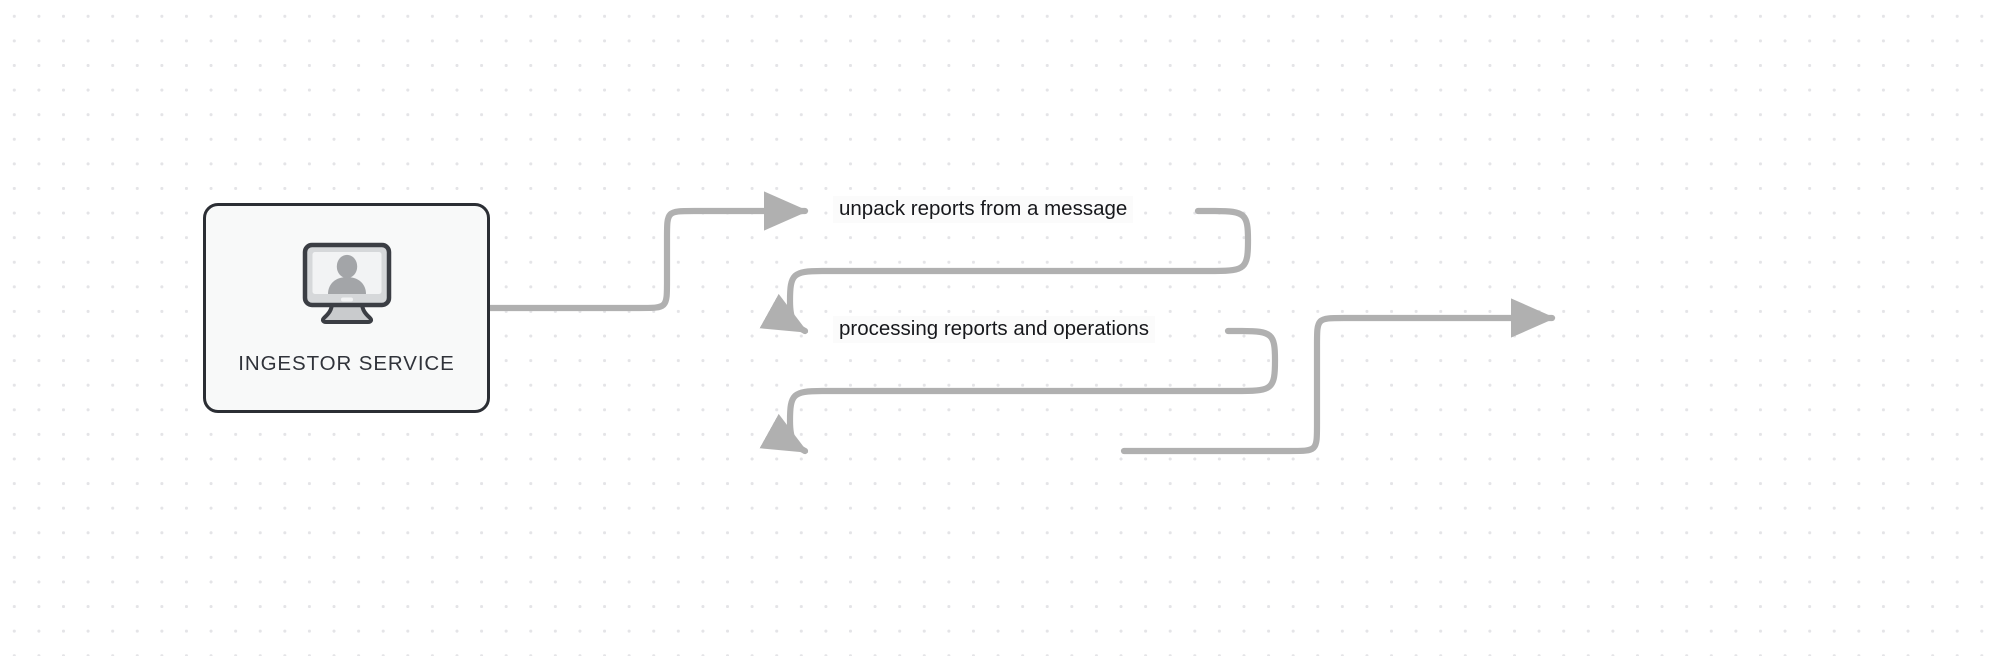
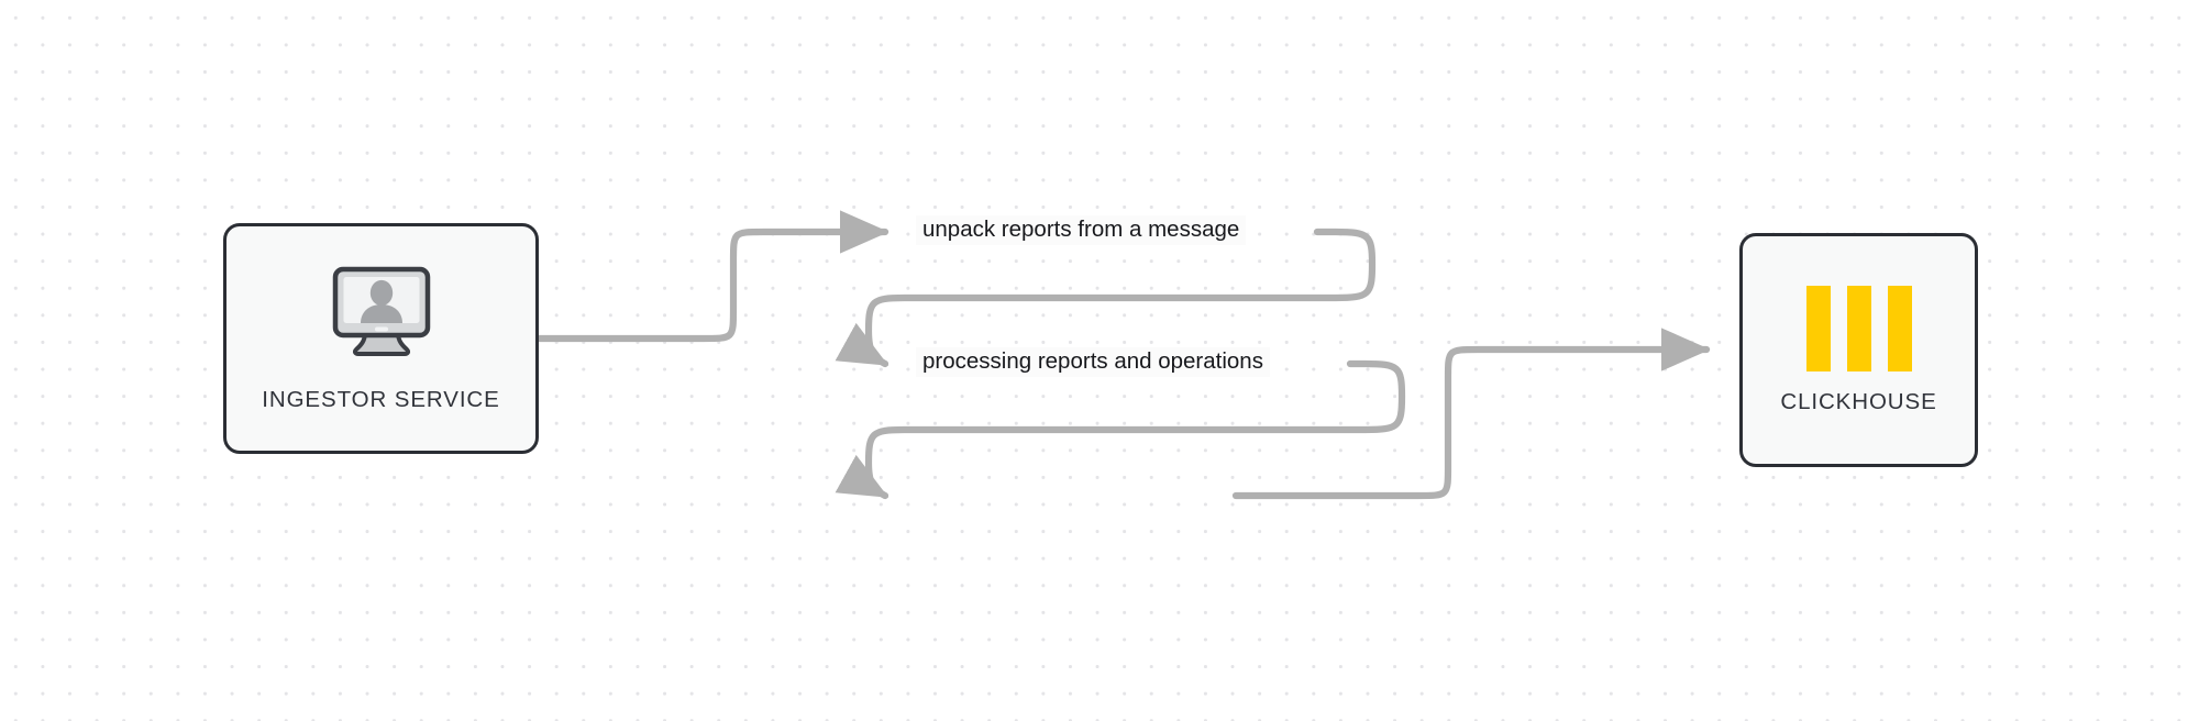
  unpack reports from a message
  processing reports and operations
  INGESTOR SERVICE
+ CLICKHOUSE
